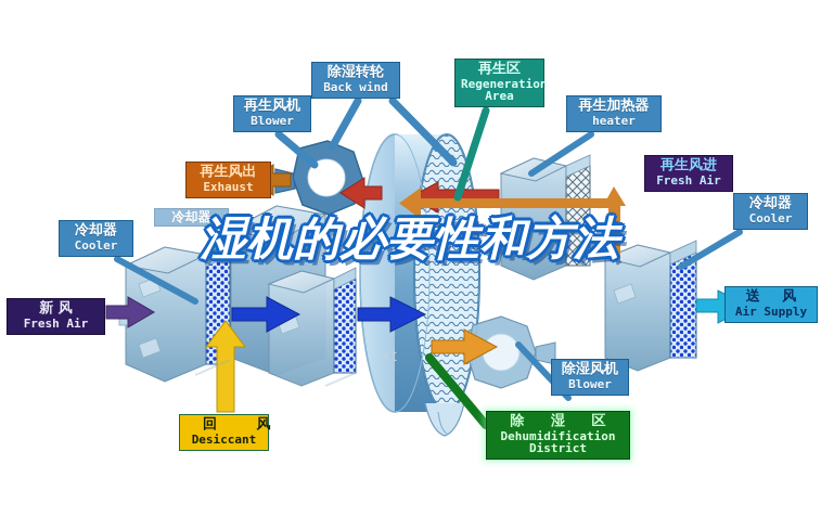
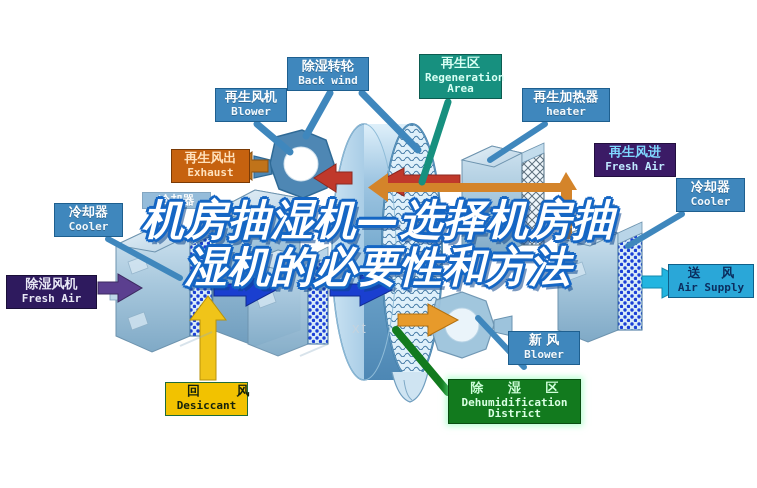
  xt
  除湿转轮
  Back wind
  再生风机
  Blower
  再生区
  Regeneration Area
  再生加热器
  heater
  再生风进
  Fresh Air
  再生风出
  Exhaust
  冷却器
  Cooler
  冷却器
  冷却器
  Cooler
- 新 风
+ 除湿风机
  Fresh Air
  送 风
  Air Supply
- 除湿风机
+ 新 风
  Blower
  除 湿 区
  Dehumidification District
  回 风
  Desiccant
+ 机房抽湿机—选择机房抽
  湿机的必要性和方法
